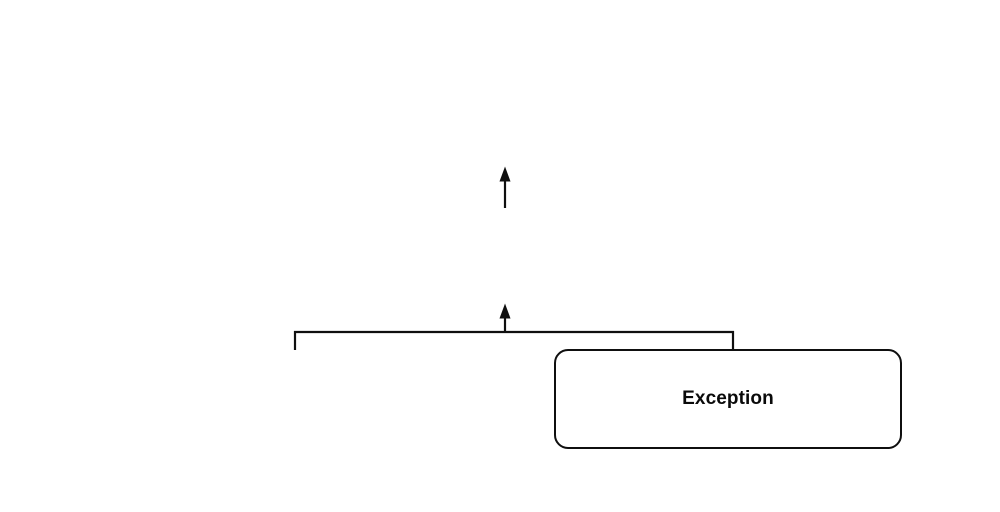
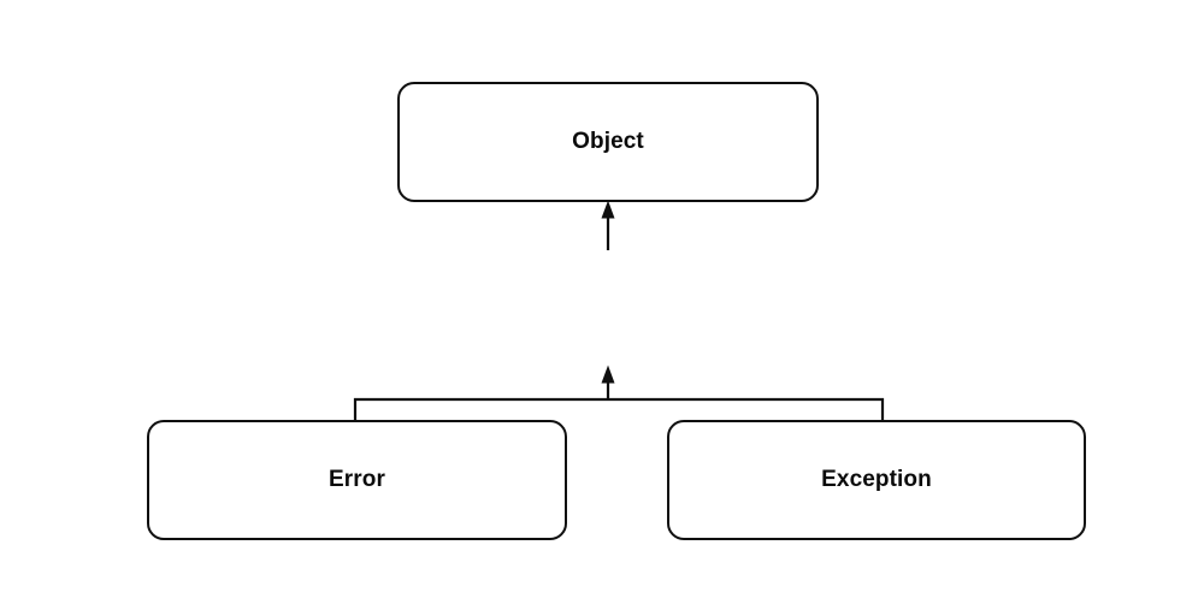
+ Object
+ Error
  Exception
